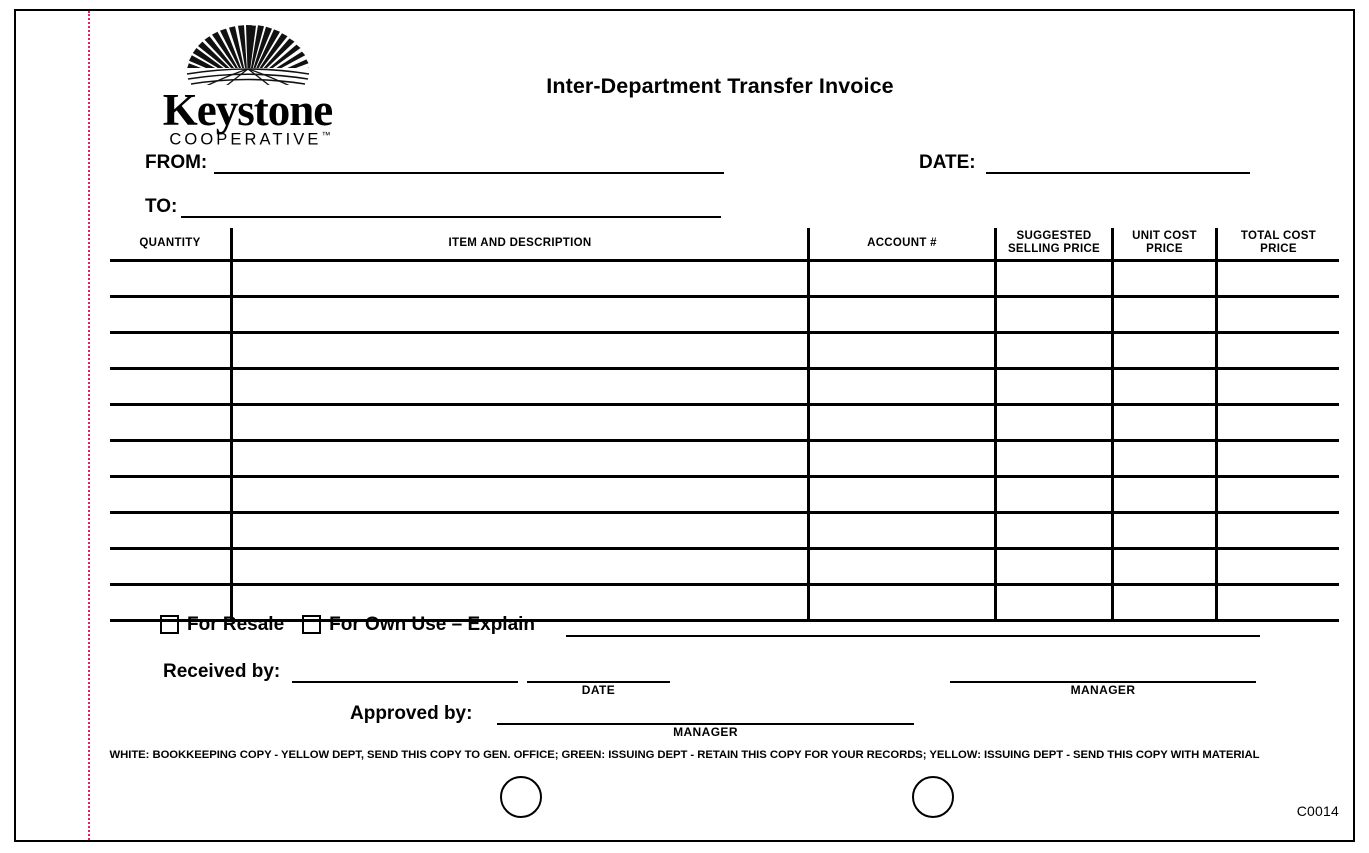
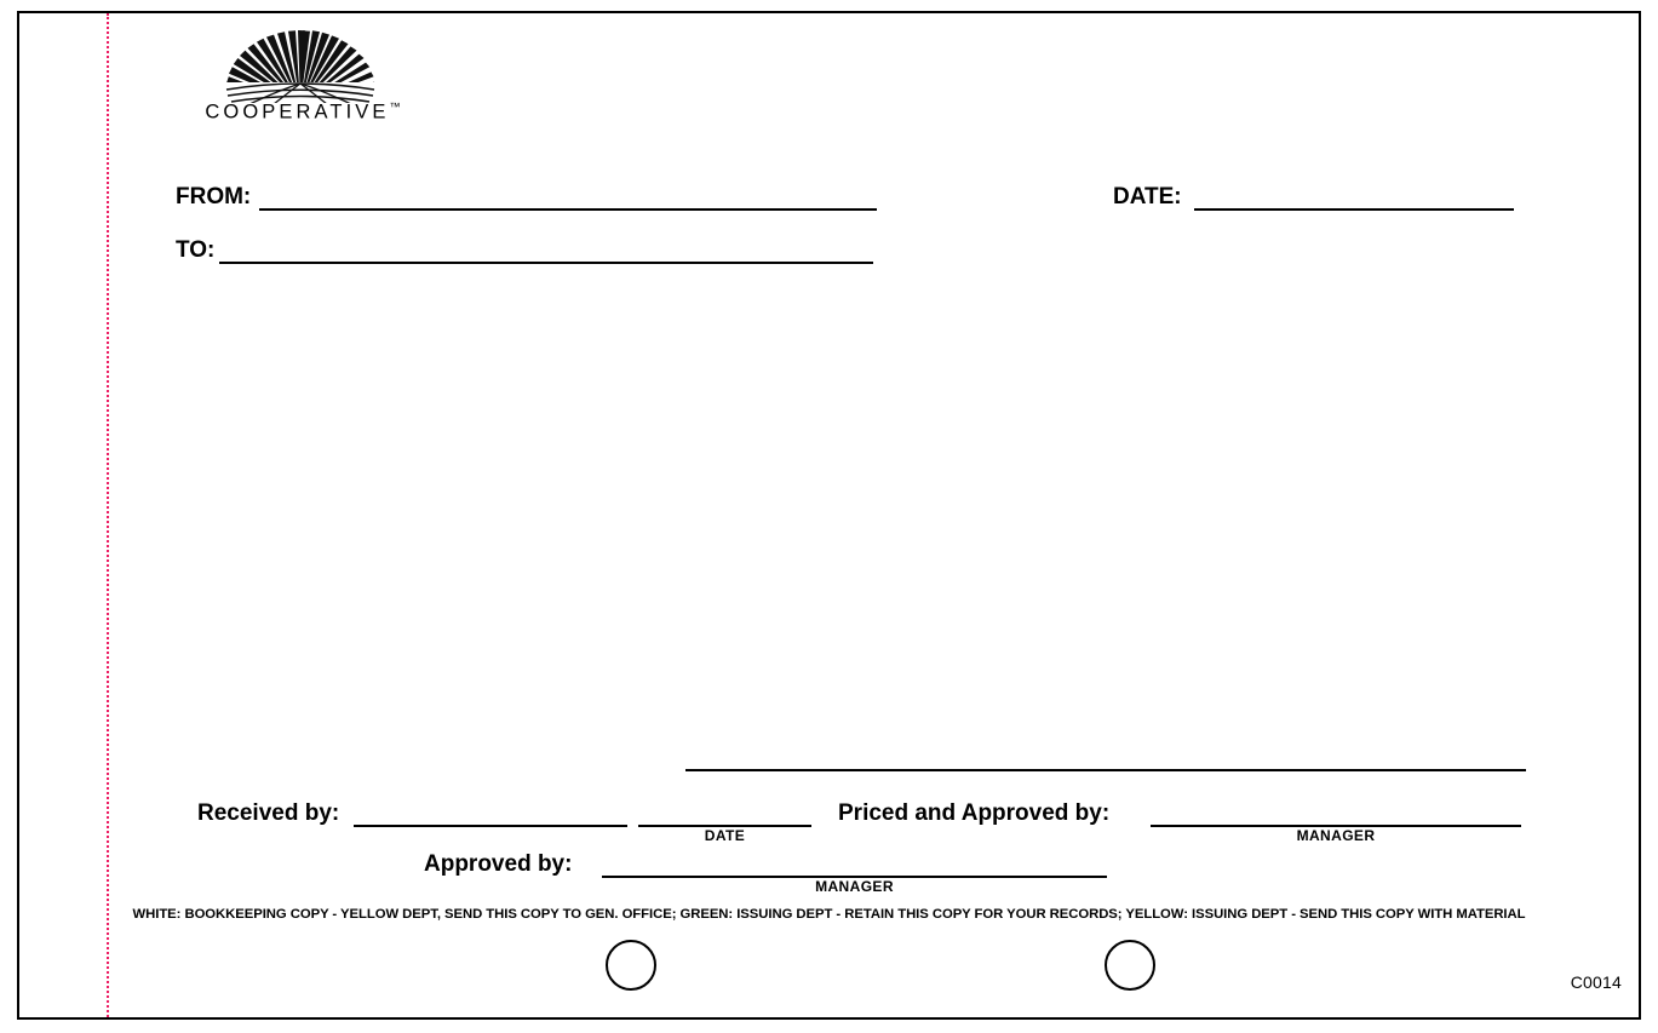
- Keystone
  COOPERATIVE™
- Inter-Department Transfer Invoice
  FROM:
  TO:
  DATE:
- QUANTITY	ITEM AND DESCRIPTION	ACCOUNT #	SUGGESTED SELLING PRICE	UNIT COST PRICE	TOTAL COST PRICE
- For Resale For Own Use – Explain
  Received by:
  DATE
+ Priced and Approved by:
  MANAGER
  Approved by:
  MANAGER
  WHITE: BOOKKEEPING COPY - YELLOW DEPT, SEND THIS COPY TO GEN. OFFICE; GREEN: ISSUING DEPT - RETAIN THIS COPY FOR YOUR RECORDS; YELLOW: ISSUING DEPT - SEND THIS COPY WITH MATERIAL
  C0014
